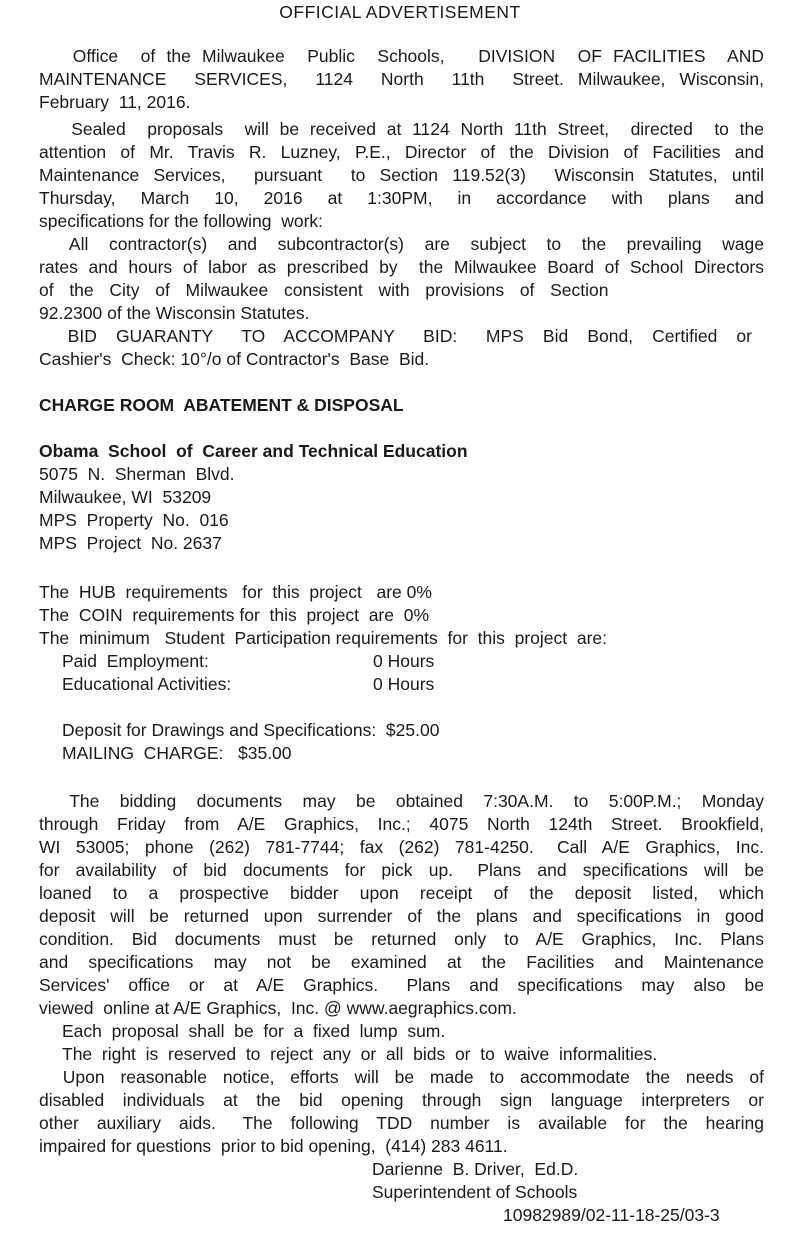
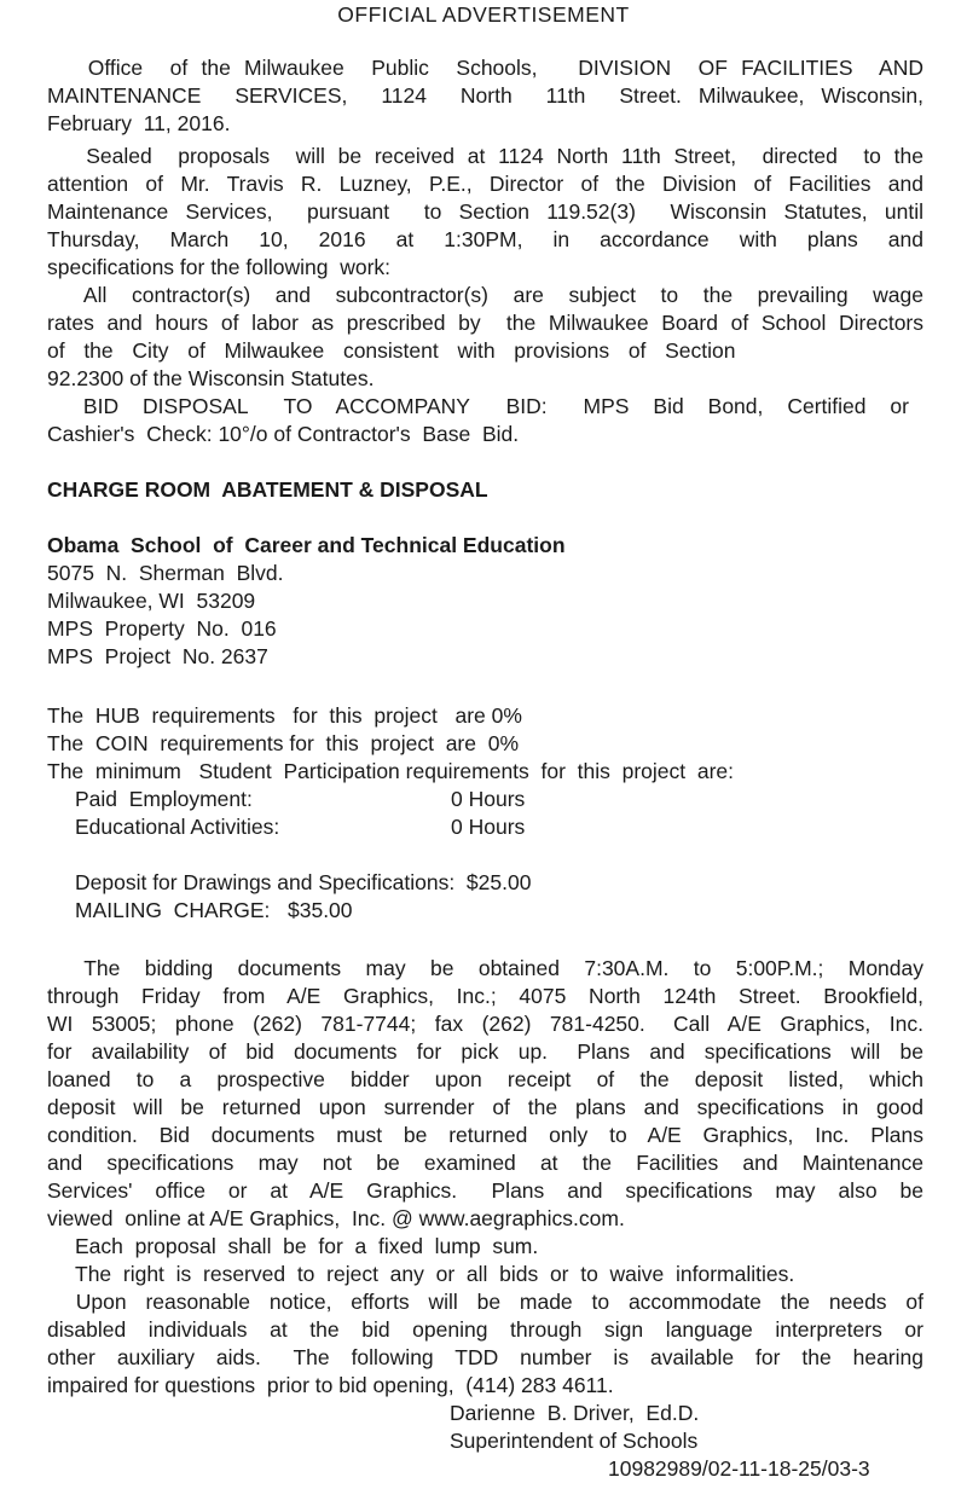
  OFFICIAL ADVERTISEMENT
  Office of the Milwaukee Public Schools, DIVISION OF FACILITIES AND
  MAINTENANCE SERVICES, 1124 North 11th Street. Milwaukee, Wisconsin,
  February 11, 2016.
  Sealed proposals will be received at 1124 North 11th Street, directed to the
  attention of Mr. Travis R. Luzney, P.E., Director of the Division of Facilities and
  Maintenance Services, pursuant to Section 119.52(3) Wisconsin Statutes, until
  Thursday, March 10, 2016 at 1:30PM, in accordance with plans and
  specifications for the following work:
  All contractor(s) and subcontractor(s) are subject to the prevailing wage
  rates and hours of labor as prescribed by the Milwaukee Board of School Directors
  of the City of Milwaukee consistent with provisions of Section
  92.2300 of the Wisconsin Statutes.
- BID GUARANTY TO ACCOMPANY BID: MPS Bid Bond, Certified or
+ BID DISPOSAL TO ACCOMPANY BID: MPS Bid Bond, Certified or
  Cashier's Check: 10°/o of Contractor's Base Bid.
  CHARGE ROOM ABATEMENT & DISPOSAL
  Obama School of Career and Technical Education
  5075 N. Sherman Blvd.
  Milwaukee, WI 53209
  MPS Property No. 016
  MPS Project No. 2637
  The HUB requirements for this project are 0%
  The COIN requirements for this project are 0%
  The minimum Student Participation requirements for this project are:
  Paid Employment:
  0 Hours
  Educational Activities:
  0 Hours
  Deposit for Drawings and Specifications: $25.00
  MAILING CHARGE: $35.00
  The bidding documents may be obtained 7:30A.M. to 5:00P.M.; Monday
  through Friday from A/E Graphics, Inc.; 4075 North 124th Street. Brookfield,
  WI 53005; phone (262) 781-7744; fax (262) 781-4250. Call A/E Graphics, Inc.
  for availability of bid documents for pick up. Plans and specifications will be
  loaned to a prospective bidder upon receipt of the deposit listed, which
  deposit will be returned upon surrender of the plans and specifications in good
  condition. Bid documents must be returned only to A/E Graphics, Inc. Plans
  and specifications may not be examined at the Facilities and Maintenance
  Services' office or at A/E Graphics. Plans and specifications may also be
  viewed online at A/E Graphics, Inc. @ www.aegraphics.com.
  Each proposal shall be for a fixed lump sum.
  The right is reserved to reject any or all bids or to waive informalities.
  Upon reasonable notice, efforts will be made to accommodate the needs of
  disabled individuals at the bid opening through sign language interpreters or
  other auxiliary aids. The following TDD number is available for the hearing
  impaired for questions prior to bid opening, (414) 283 4611.
  Darienne B. Driver, Ed.D.
  Superintendent of Schools
  10982989/02-11-18-25/03-3
